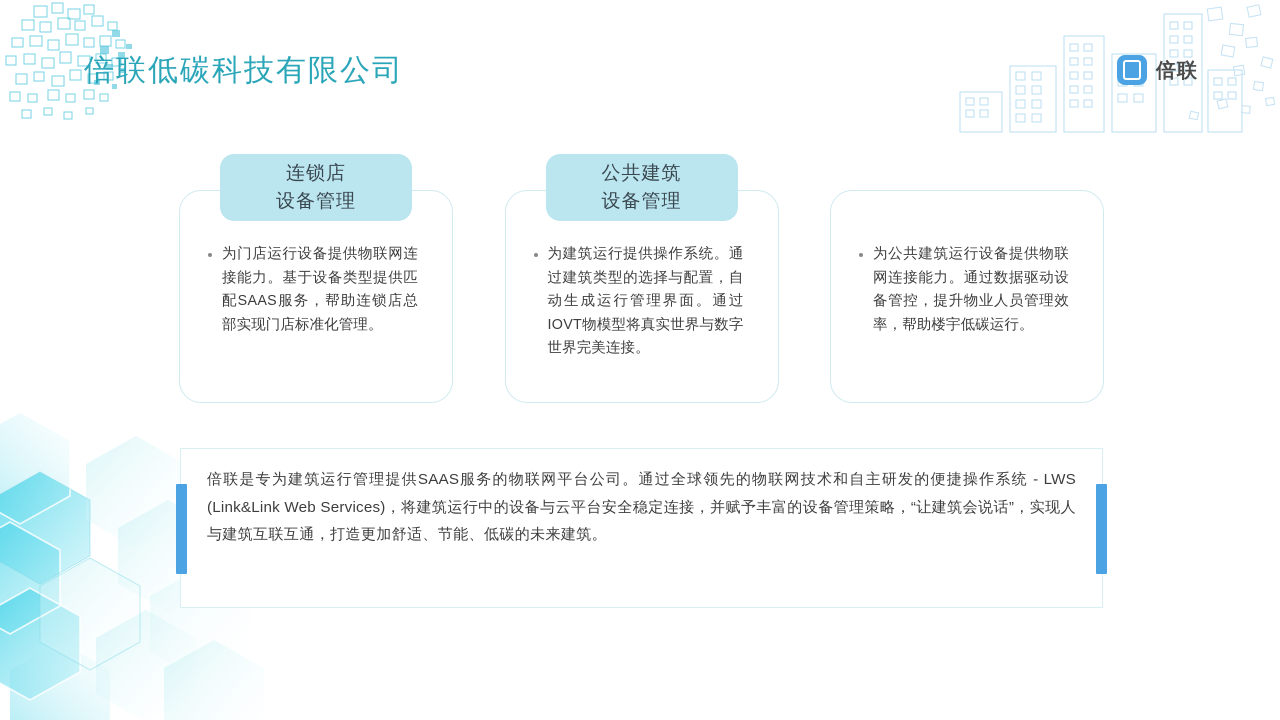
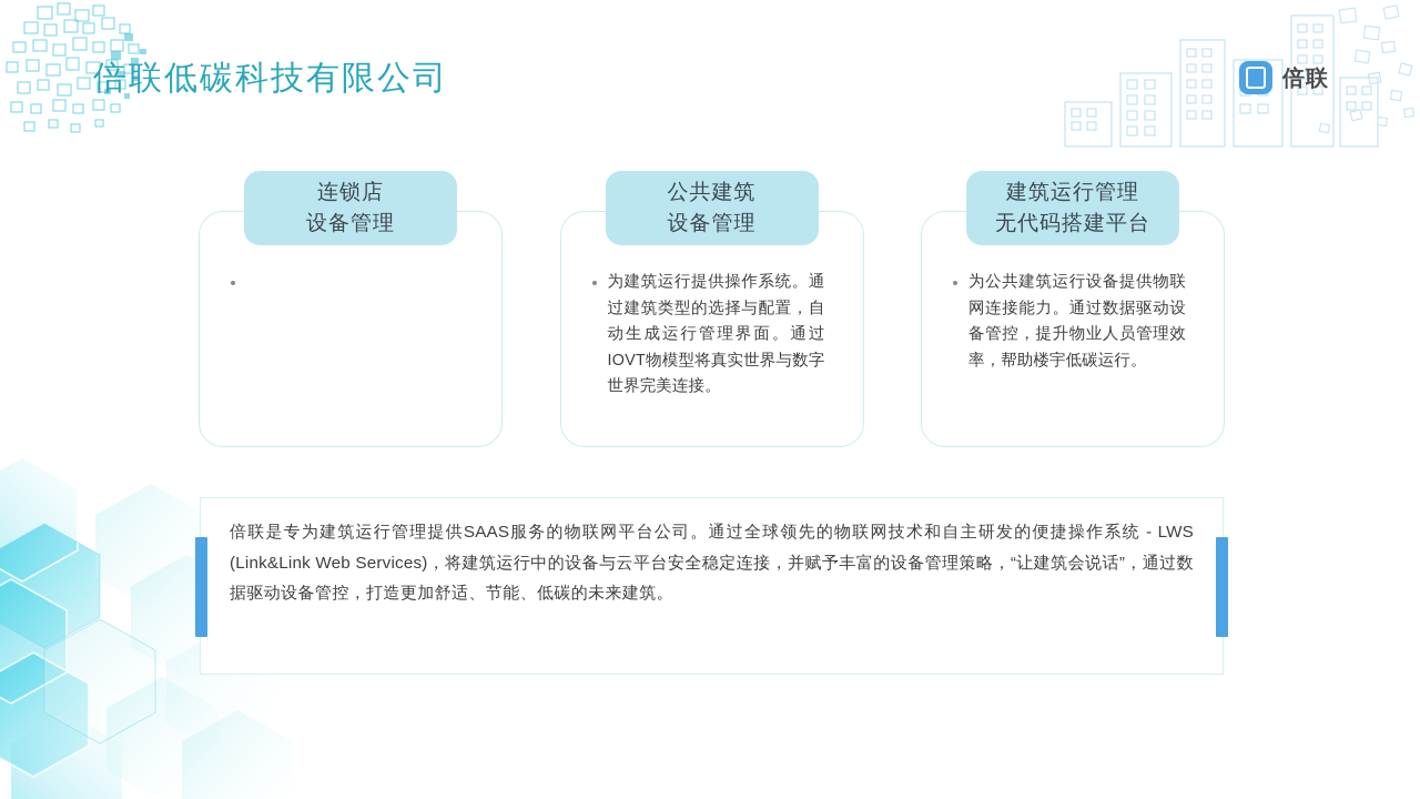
  倍联低碳科技有限公司
  倍联
  连锁店
  设备管理
- 为门店运行设备提供物联网连接能力。基于设备类型提供匹配SAAS服务，帮助连锁店总部实现门店标准化管理。
  公共建筑
  设备管理
  为建筑运行提供操作系统。通过建筑类型的选择与配置，自动生成运行管理界面。通过IOVT物模型将真实世界与数字世界完美连接。
+ 建筑运行管理
+ 无代码搭建平台
  为公共建筑运行设备提供物联网连接能力。通过数据驱动设备管控，提升物业人员管理效率，帮助楼宇低碳运行。
- 倍联是专为建筑运行管理提供SAAS服务的物联网平台公司。通过全球领先的物联网技术和自主研发的便捷操作系统 - LWS (Link&Link Web Services)，将建筑运行中的设备与云平台安全稳定连接，并赋予丰富的设备管理策略，“让建筑会说话”，实现人与建筑互联互通，打造更加舒适、节能、低碳的未来建筑。
+ 倍联是专为建筑运行管理提供SAAS服务的物联网平台公司。通过全球领先的物联网技术和自主研发的便捷操作系统 - LWS (Link&Link Web Services)，将建筑运行中的设备与云平台安全稳定连接，并赋予丰富的设备管理策略，“让建筑会说话”，通过数据驱动设备管控，打造更加舒适、节能、低碳的未来建筑。
